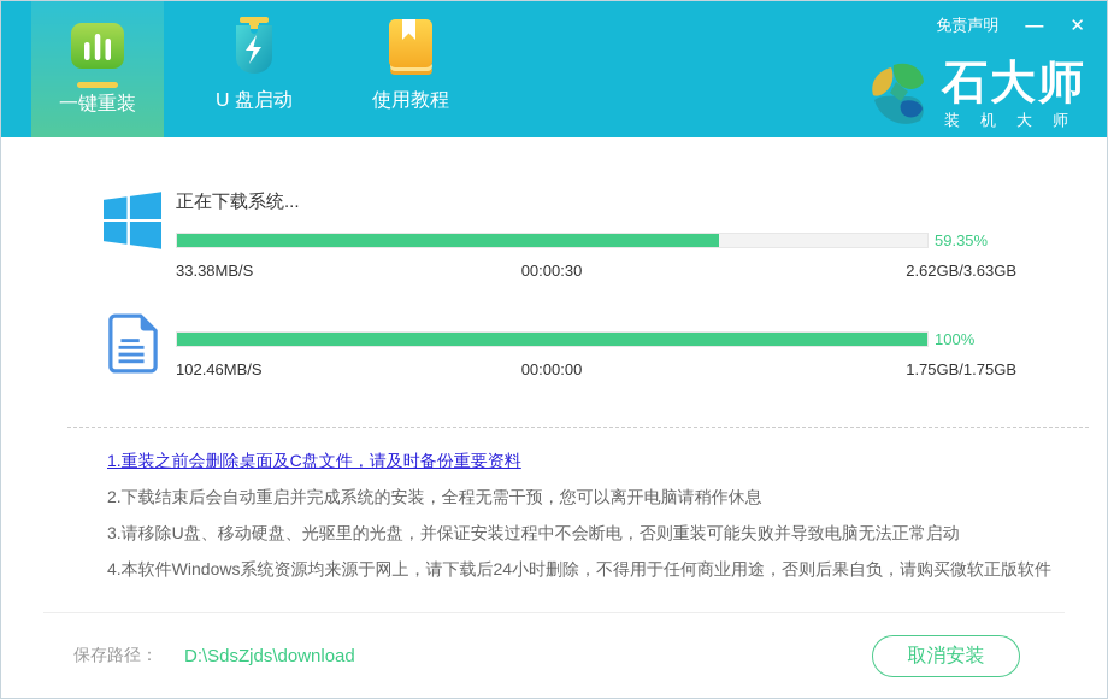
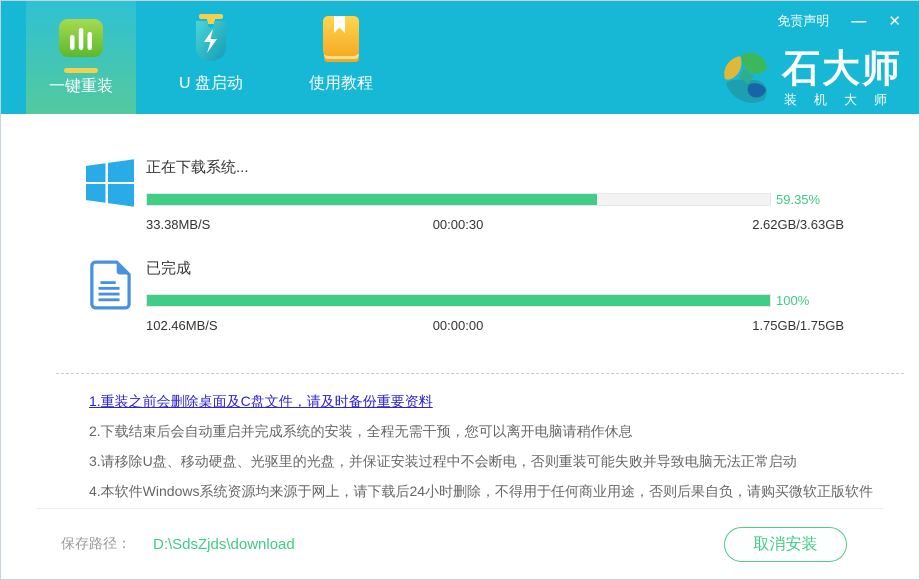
  一键重装
  U 盘启动
  使用教程
  免责声明
  —
  ✕
  石大师
  装机大师
  正在下载系统...
  59.35%
  33.38MB/S
  00:00:30
  2.62GB/3.63GB
+ 已完成
  100%
  102.46MB/S
  00:00:00
  1.75GB/1.75GB
  1.重装之前会删除桌面及C盘文件，请及时备份重要资料
  2.下载结束后会自动重启并完成系统的安装，全程无需干预，您可以离开电脑请稍作休息
  3.请移除U盘、移动硬盘、光驱里的光盘，并保证安装过程中不会断电，否则重装可能失败并导致电脑无法正常启动
  4.本软件Windows系统资源均来源于网上，请下载后24小时删除，不得用于任何商业用途，否则后果自负，请购买微软正版软件
  保存路径：
  D:\SdsZjds\download
  取消安装
